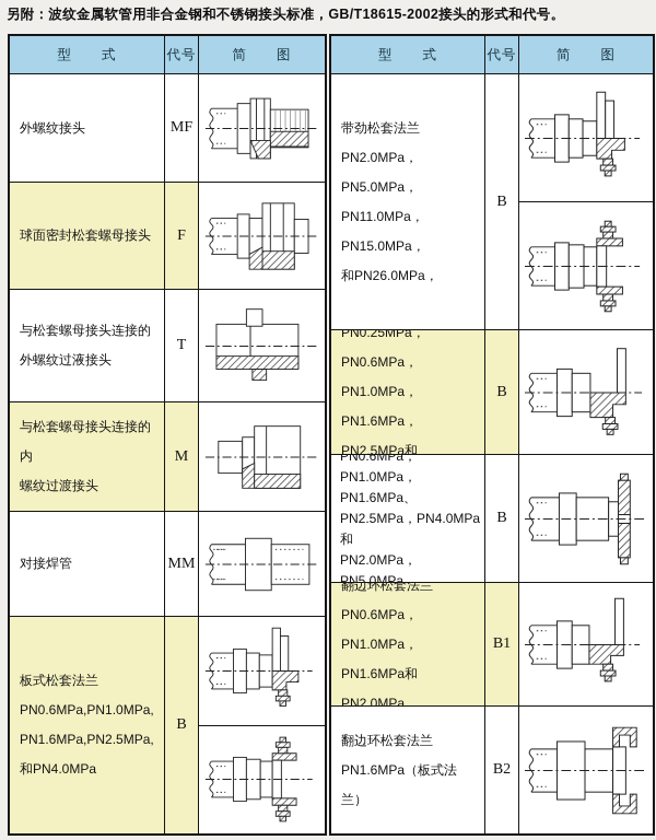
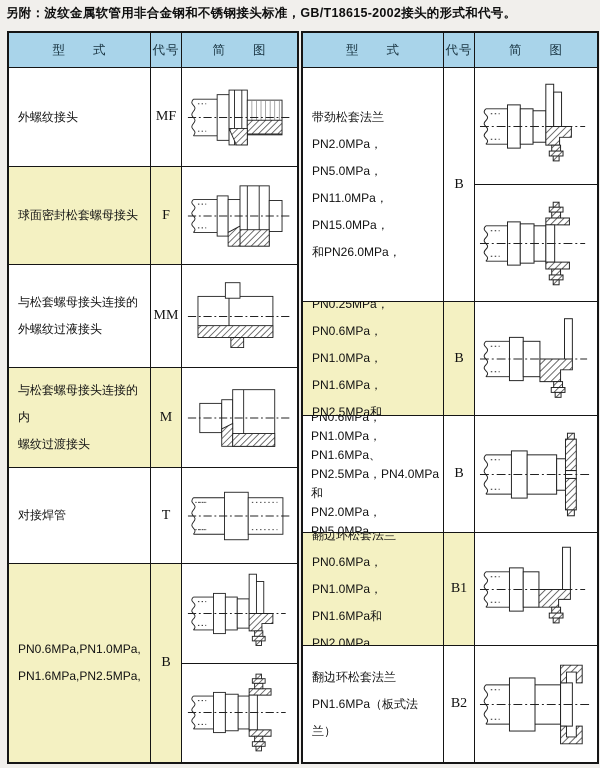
  另附：波纹金属软管用非合金钢和不锈钢接头标准，GB/T18615-2002接头的形式和代号。
  型 式
  代号
  简 图
  外螺纹接头
  MF
  球面密封松套螺母接头
  F
  与松套螺母接头连接的
  外螺纹过液接头
- T
+ MM
  与松套螺母接头连接的内
  螺纹过渡接头
  M
  对接焊管
- MM
+ T
- 板式松套法兰
  PN0.6MPa,PN1.0MPa,
  PN1.6MPa,PN2.5MPa,
- 和PN4.0MPa
  B
  型 式
  代号
  简 图
  带劲松套法兰
  PN2.0MPa，PN5.0MPa，
  PN11.0MPa，PN15.0MPa，
  和PN26.0MPa，
  B
  PN0.25MPa，PN0.6MPa，
  PN1.0MPa，PN1.6MPa，
  B
  PN1.0MPa，PN1.6MPa、
  PN2.5MPa，PN4.0MPa和
  PN2.0MPa，PN5.0MPa，
  B
  翻边环松套法兰
  PN0.6MPa，PN1.0MPa，
  PN1.6MPa和PN2.0MPa，
  B1
  翻边环松套法兰
  PN1.6MPa（板式法兰）
  B2
